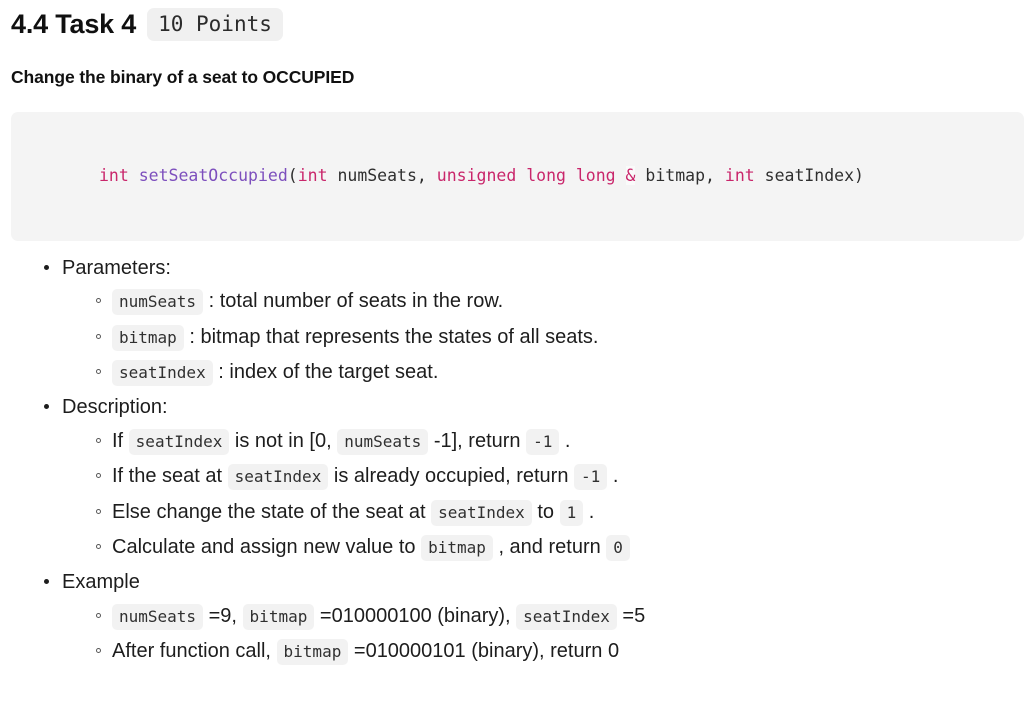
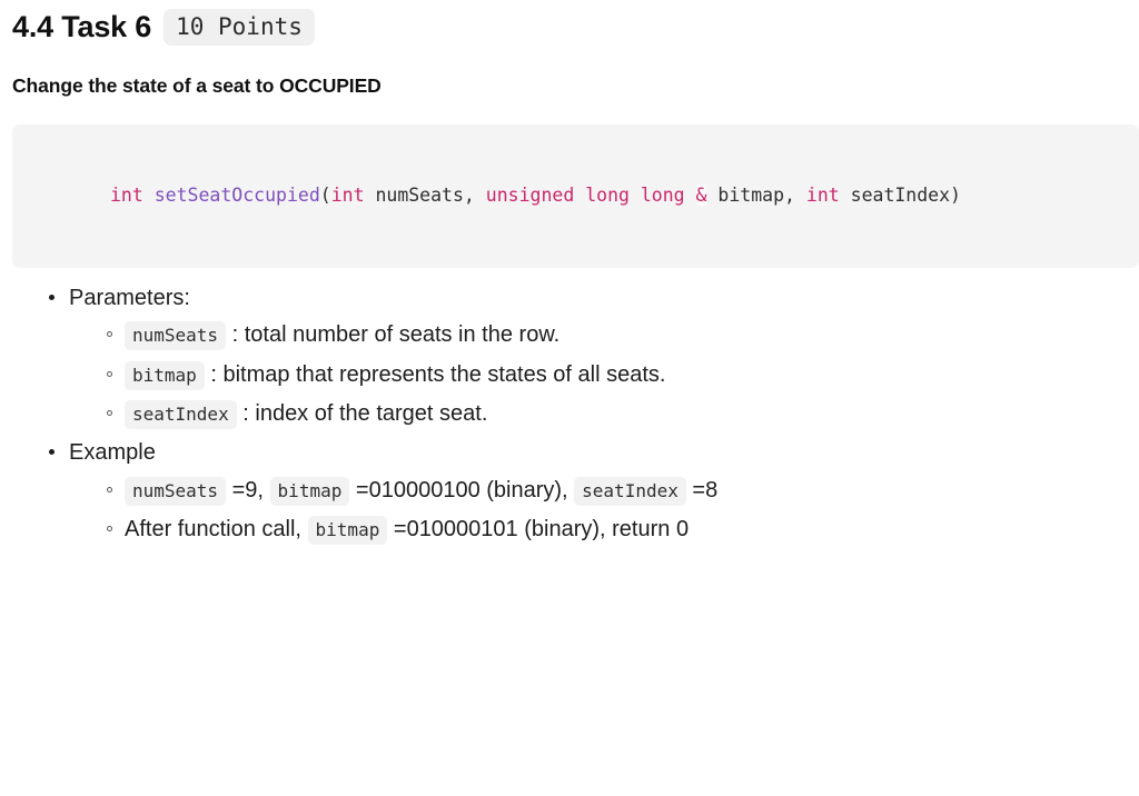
- 4.4 Task 4
+ 4.4 Task 6
  10 Points
- Change the binary of a seat to OCCUPIED
+ Change the state of a seat to OCCUPIED
  int setSeatOccupied(int numSeats, unsigned long long & bitmap, int seatIndex)
  Parameters:
  numSeats : total number of seats in the row.
  bitmap : bitmap that represents the states of all seats.
  seatIndex : index of the target seat.
- Description:
- If seatIndex is not in [0, numSeats -1], return -1 .
- If the seat at seatIndex is already occupied, return -1 .
- Else change the state of the seat at seatIndex to 1 .
- Calculate and assign new value to bitmap , and return 0
  Example
- numSeats =9, bitmap =010000100 (binary), seatIndex =5
+ numSeats =9, bitmap =010000100 (binary), seatIndex =8
  After function call, bitmap =010000101 (binary), return 0
